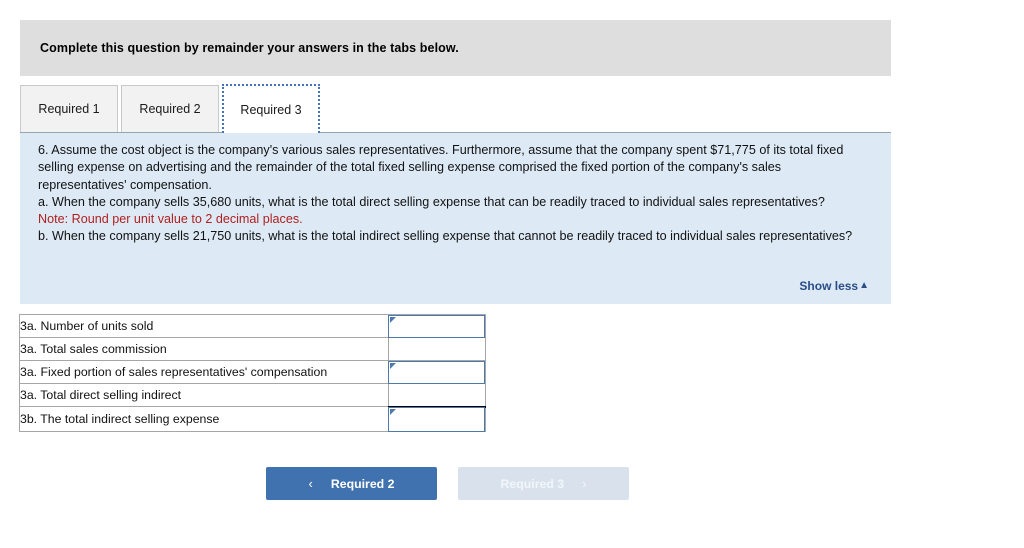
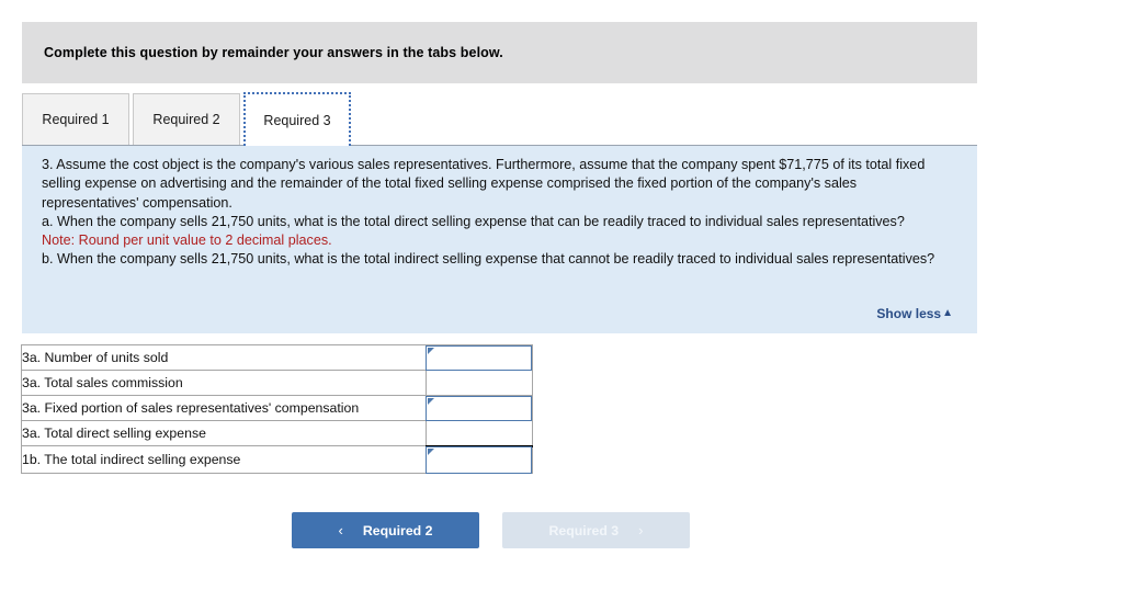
  Complete this question by remainder your answers in the tabs below.
  Required 1
  Required 2
  Required 3
- 6. Assume the cost object is the company's various sales representatives. Furthermore, assume that the company spent $71,775 of its total fixed selling expense on advertising and the remainder of the total fixed selling expense comprised the fixed portion of the company's sales representatives' compensation.
+ 3. Assume the cost object is the company's various sales representatives. Furthermore, assume that the company spent $71,775 of its total fixed selling expense on advertising and the remainder of the total fixed selling expense comprised the fixed portion of the company's sales representatives' compensation.
- a. When the company sells 35,680 units, what is the total direct selling expense that can be readily traced to individual sales representatives?
+ a. When the company sells 21,750 units, what is the total direct selling expense that can be readily traced to individual sales representatives?
  Note: Round per unit value to 2 decimal places.
  b. When the company sells 21,750 units, what is the total indirect selling expense that cannot be readily traced to individual sales representatives?
  Show less
  ▲
  3a. Number of units sold
  3a. Total sales commission
  3a. Fixed portion of sales representatives' compensation
- 3a. Total direct selling indirect
+ 3a. Total direct selling expense
- 3b. The total indirect selling expense
+ 1b. The total indirect selling expense
  ‹
  Required 2
  Required 3
